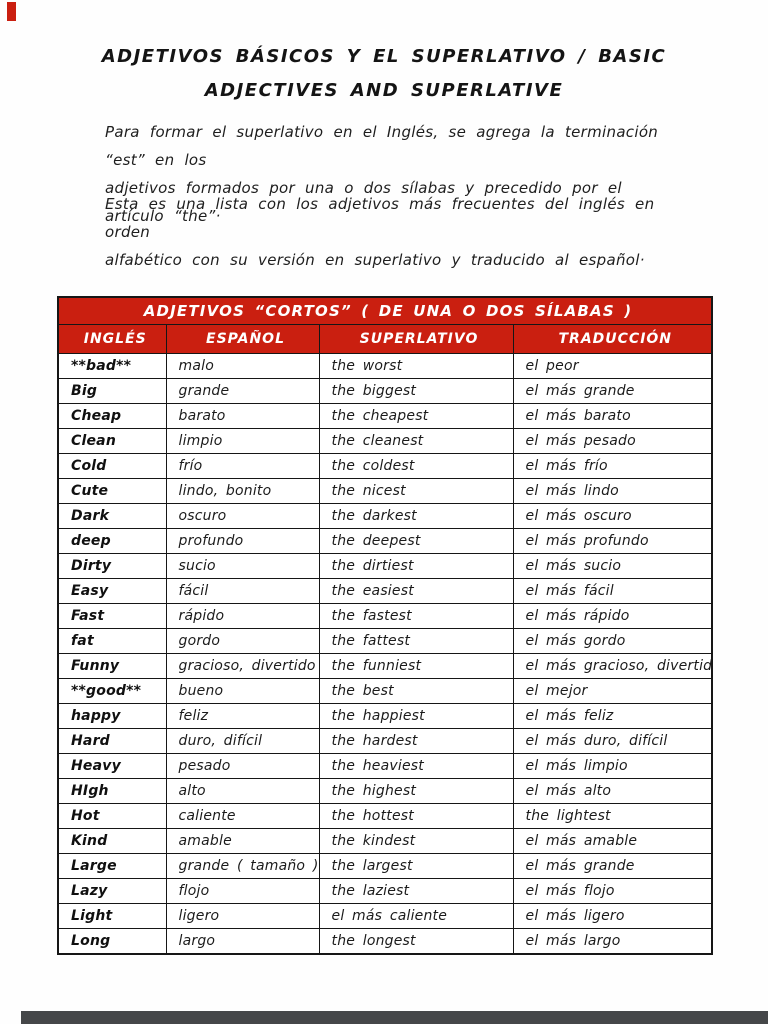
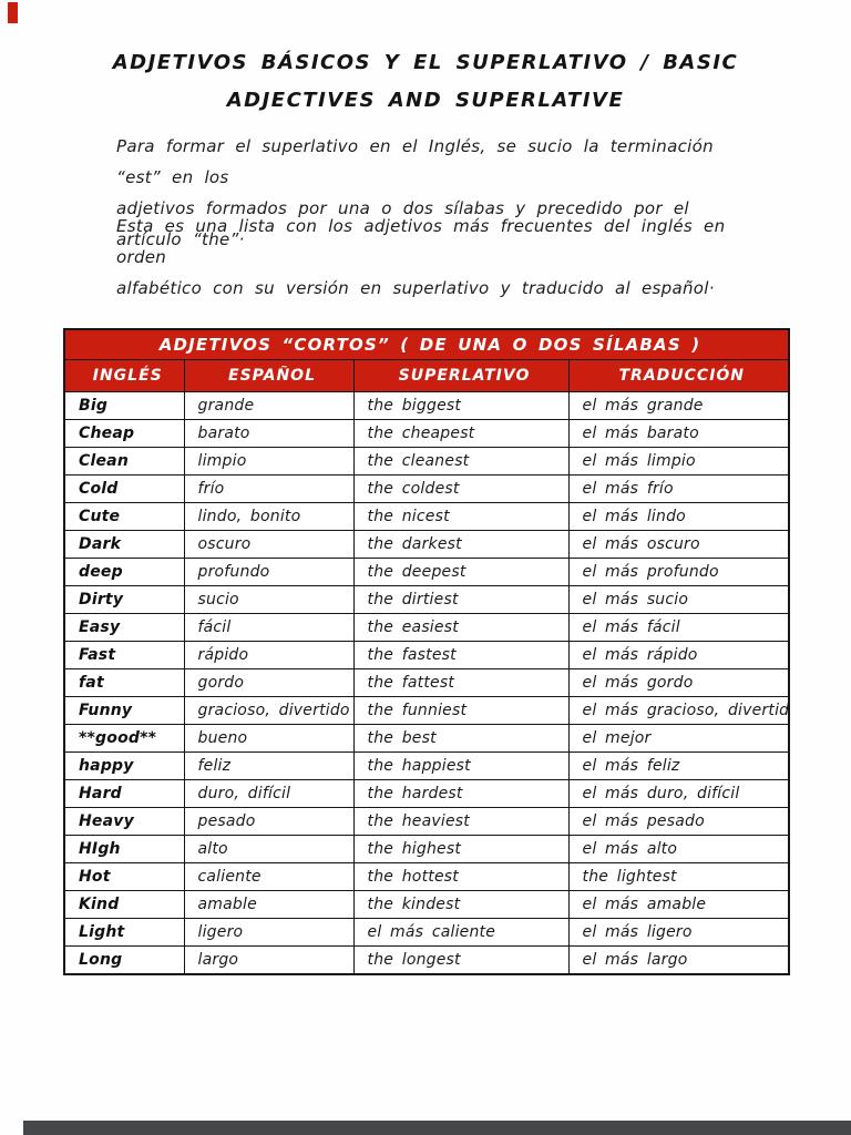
  ADJETIVOS BÁSICOS Y EL SUPERLATIVO / BASIC
  ADJECTIVES AND SUPERLATIVE
- Para formar el superlativo en el Inglés, se agrega la terminación “est” en los
+ Para formar el superlativo en el Inglés, se sucio la terminación “est” en los
  adjetivos formados por una o dos sílabas y precedido por el artículo “the”·
  Esta es una lista con los adjetivos más frecuentes del inglés en orden
  alfabético con su versión en superlativo y traducido al español·
  ADJETIVOS “CORTOS” ( DE UNA O DOS SÍLABAS )
  INGLÉS	ESPAÑOL	SUPERLATIVO	TRADUCCIÓN
- **bad**	malo	the worst	el peor
  Big	grande	the biggest	el más grande
  Cheap	barato	the cheapest	el más barato
- Clean	limpio	the cleanest	el más pesado
+ Clean	limpio	the cleanest	el más limpio
  Cold	frío	the coldest	el más frío
  Cute	lindo, bonito	the nicest	el más lindo
  Dark	oscuro	the darkest	el más oscuro
  deep	profundo	the deepest	el más profundo
  Dirty	sucio	the dirtiest	el más sucio
  Easy	fácil	the easiest	el más fácil
  Fast	rápido	the fastest	el más rápido
  fat	gordo	the fattest	el más gordo
  Funny	gracioso, divertido	the funniest	el más gracioso, divertid
  **good**	bueno	the best	el mejor
  happy	feliz	the happiest	el más feliz
  Hard	duro, difícil	the hardest	el más duro, difícil
- Heavy	pesado	the heaviest	el más limpio
+ Heavy	pesado	the heaviest	el más pesado
  HIgh	alto	the highest	el más alto
  Hot	caliente	the hottest	the lightest
  Kind	amable	the kindest	el más amable
- Large	grande ( tamaño )	the largest	el más grande
- Lazy	flojo	the laziest	el más flojo
  Light	ligero	el más caliente	el más ligero
  Long	largo	the longest	el más largo
